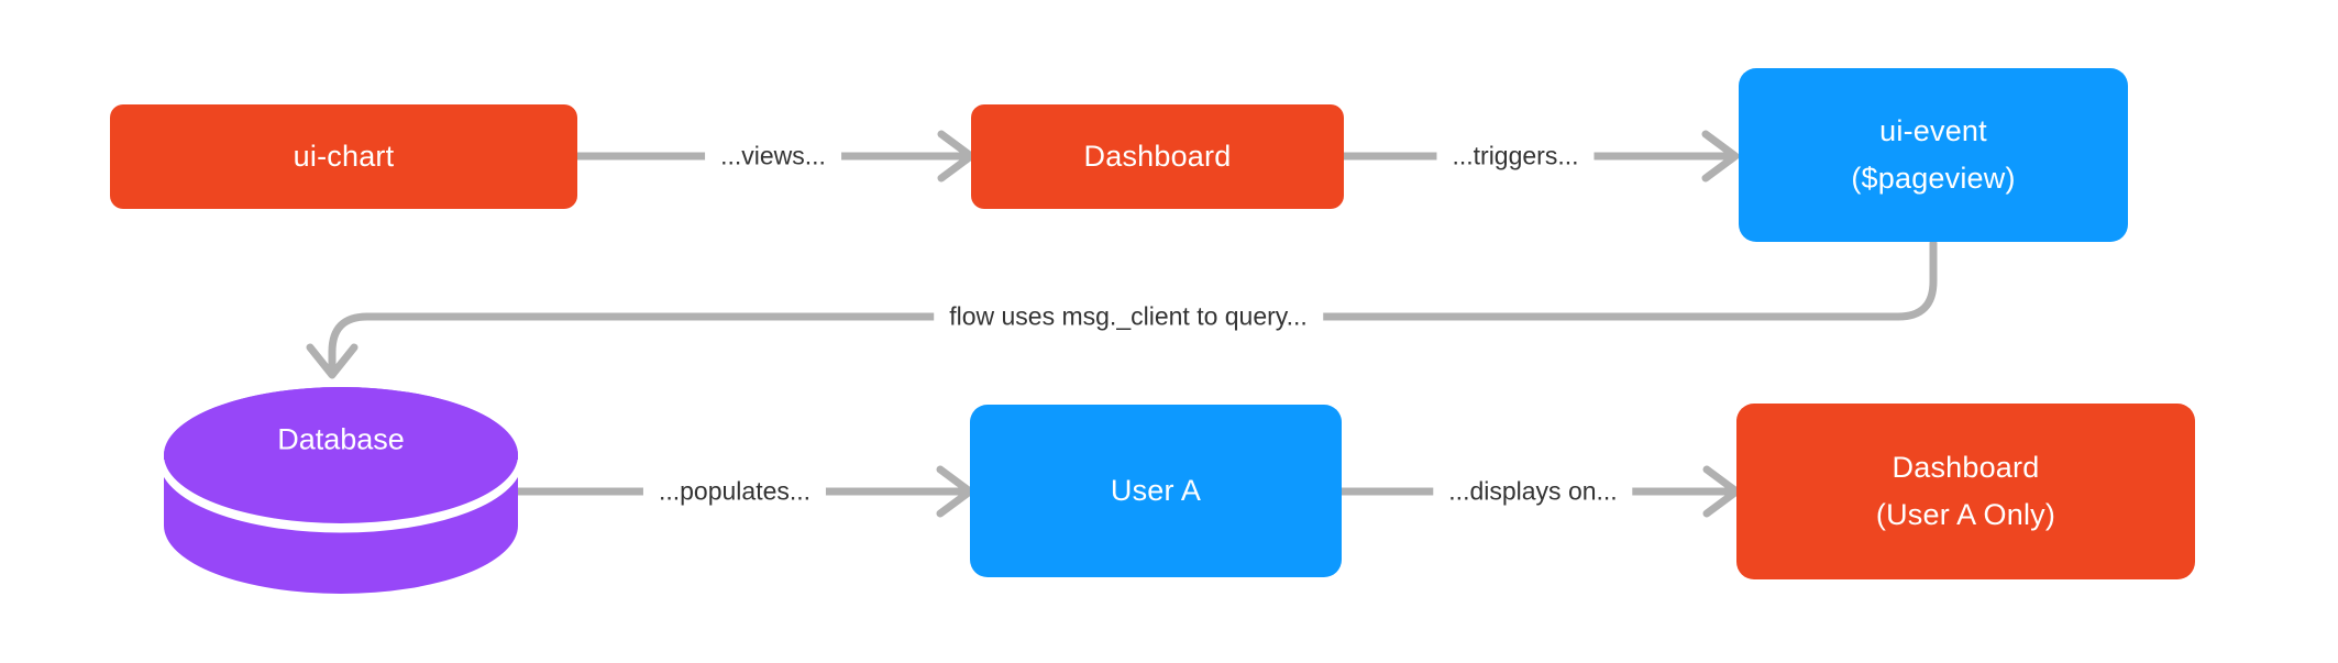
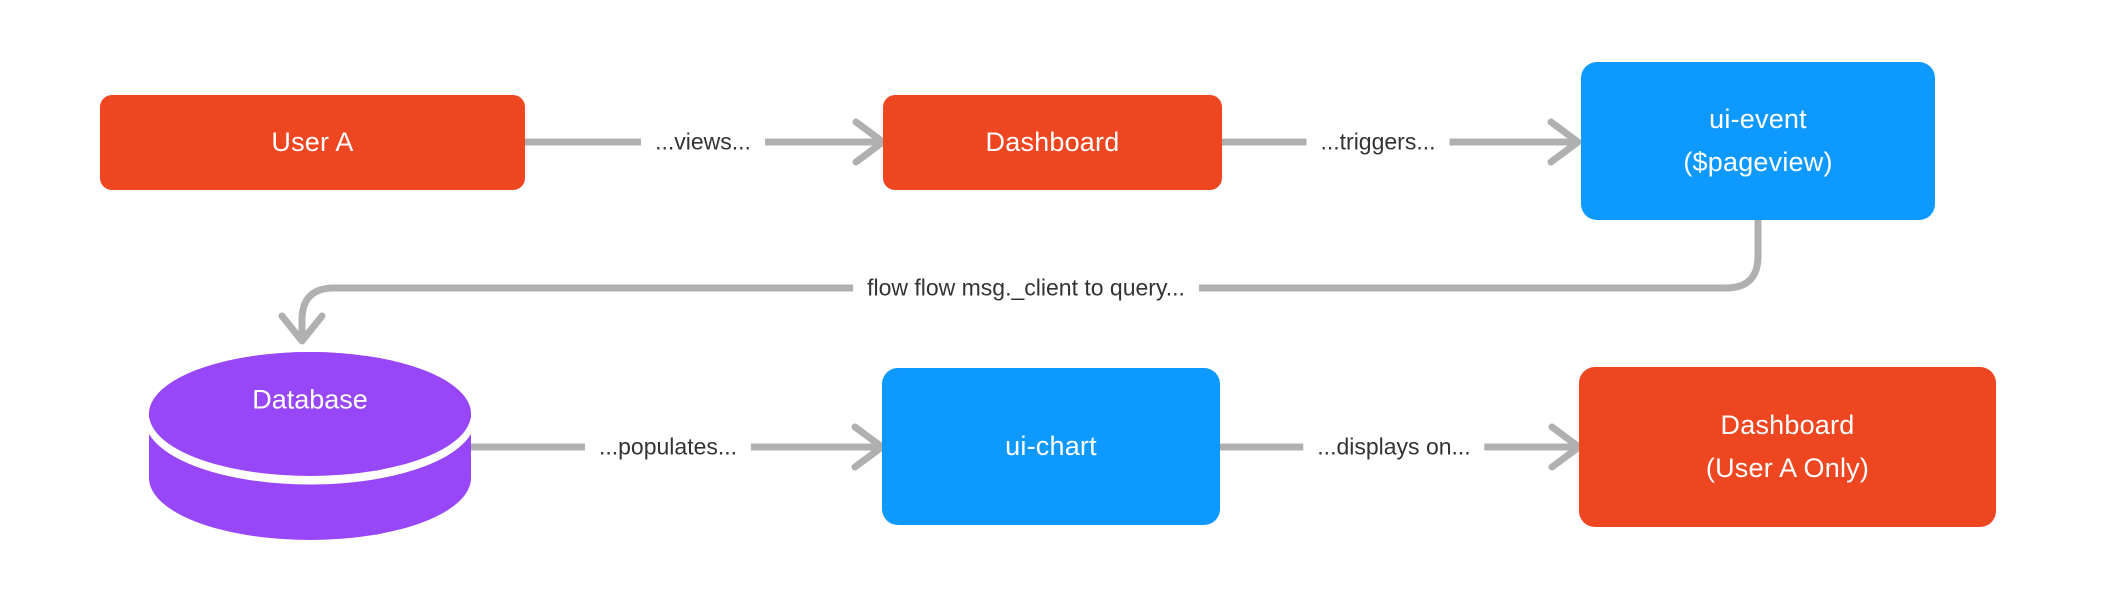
- ui-chart
+ User A
  Dashboard
  ui-event
  ($pageview)
  Database
- User A
+ ui-chart
  Dashboard
  (User A Only)
  ...views...
  ...triggers...
- flow uses msg._client to query...
+ flow flow msg._client to query...
  ...populates...
  ...displays on...
